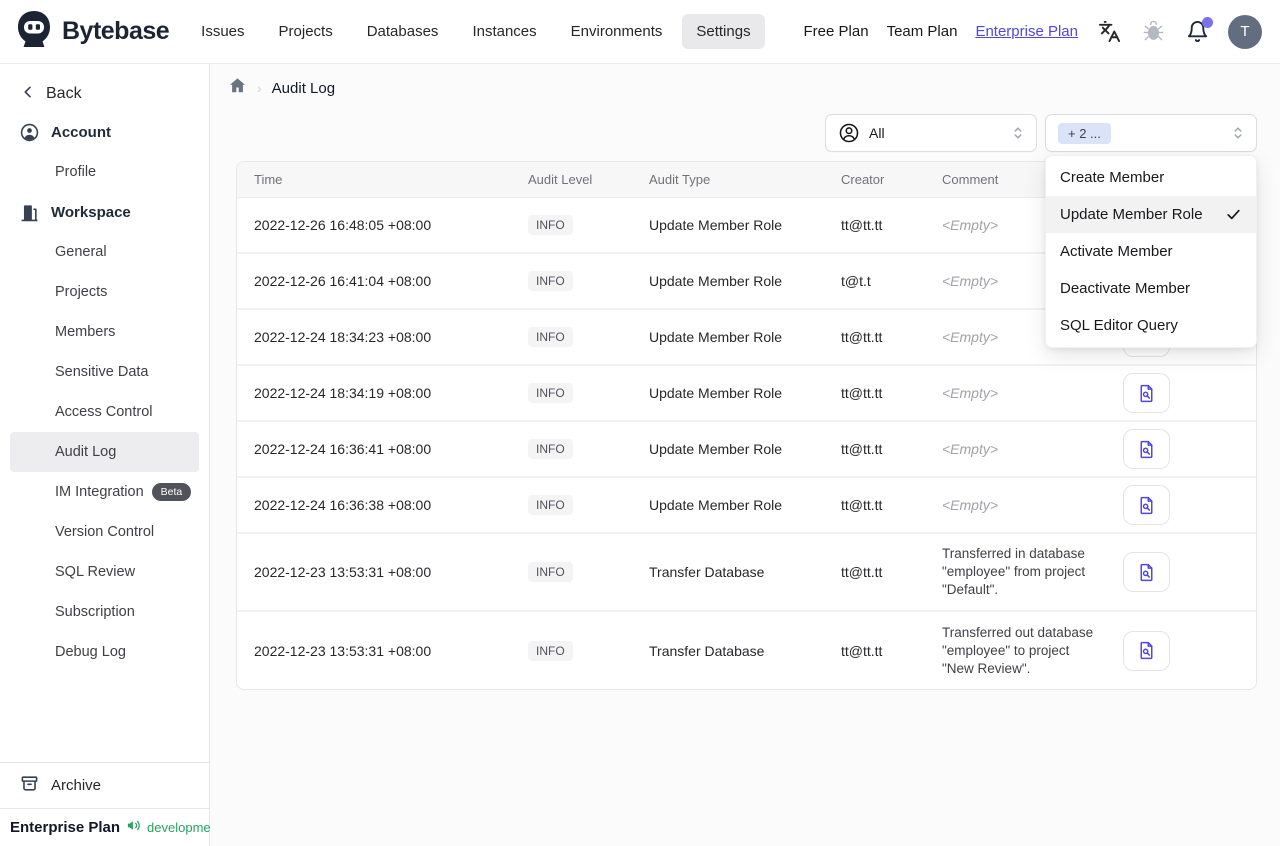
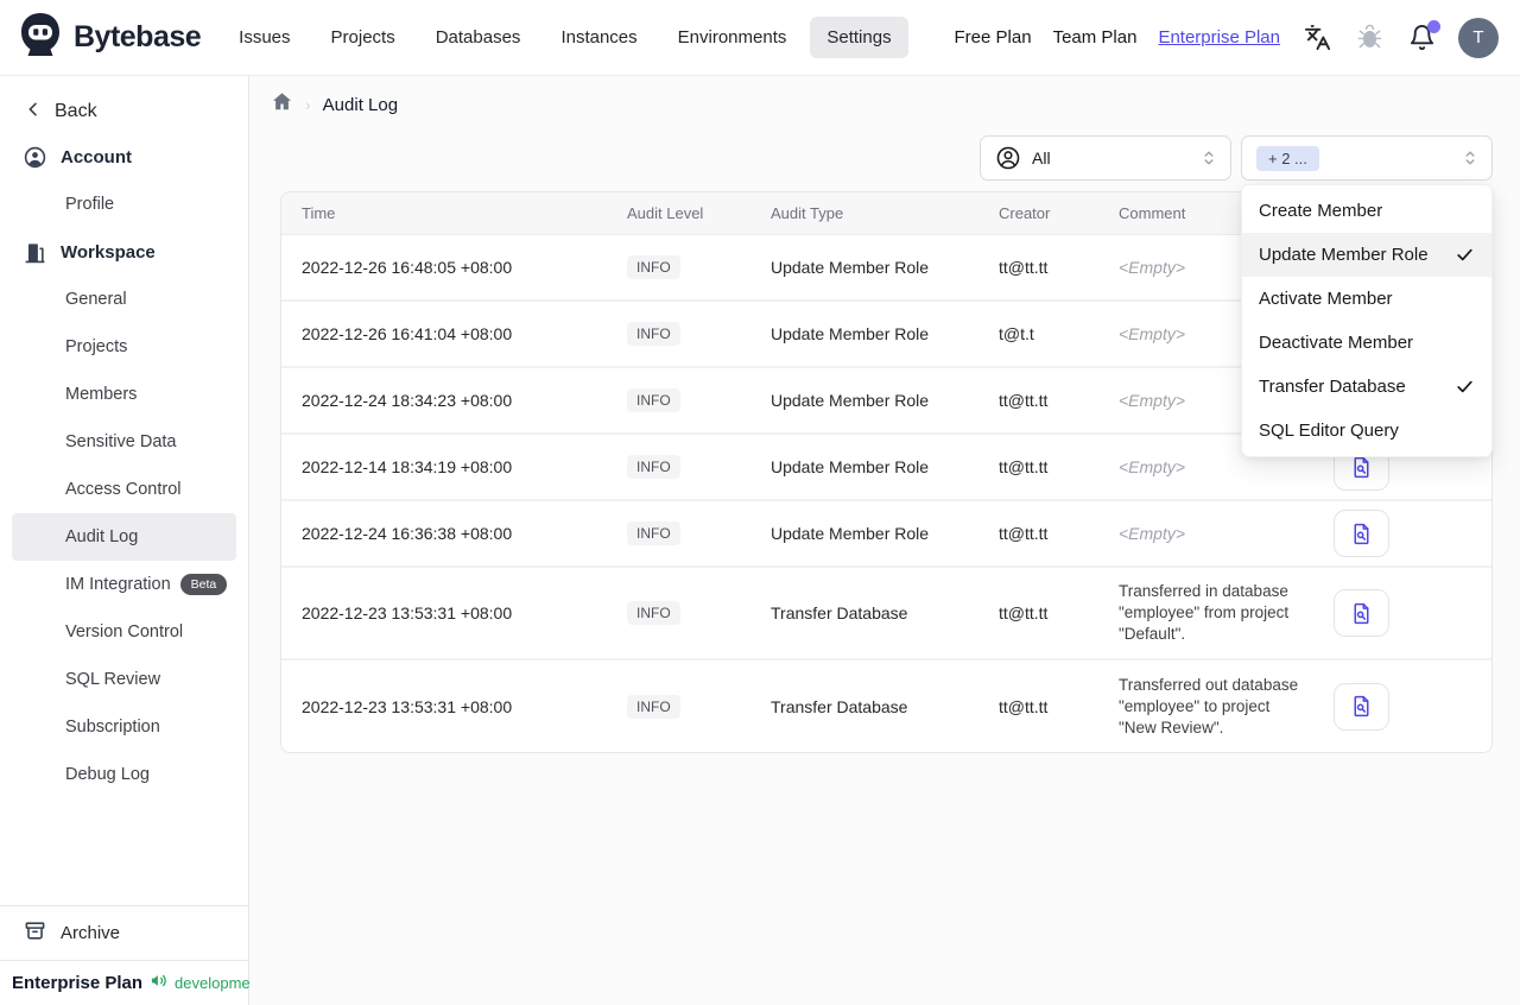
  Bytebase
  Issues
  Projects
  Databases
  Instances
  Environments
  Settings
  Free Plan
  Team Plan
  Enterprise Plan
  T
  Back
  Account
  Profile
  Workspace
  General
  Projects
  Members
  Sensitive Data
  Access Control
  Audit Log
  IM Integration
  Beta
  Version Control
  SQL Review
  Subscription
  Debug Log
  Archive
  Enterprise Plan
  developme
  ›
  Audit Log
  All
  + 2 ...
  Time	Audit Level	Audit Type	Creator	Comment
  2022-12-26 16:48:05 +08:00	INFO	Update Member Role	tt@tt.tt	<Empty>
  2022-12-26 16:41:04 +08:00	INFO	Update Member Role	t@t.t	<Empty>
  2022-12-24 18:34:23 +08:00	INFO	Update Member Role	tt@tt.tt	<Empty>
- 2022-12-24 18:34:19 +08:00	INFO	Update Member Role	tt@tt.tt	<Empty>
+ 2022-12-14 18:34:19 +08:00	INFO	Update Member Role	tt@tt.tt	<Empty>
- 2022-12-24 16:36:41 +08:00	INFO	Update Member Role	tt@tt.tt	<Empty>
  2022-12-24 16:36:38 +08:00	INFO	Update Member Role	tt@tt.tt	<Empty>
  2022-12-23 13:53:31 +08:00	INFO	Transfer Database	tt@tt.tt	Transferred in database "employee" from project "Default".
  2022-12-23 13:53:31 +08:00	INFO	Transfer Database	tt@tt.tt	Transferred out database "employee" to project "New Review".
  Create Member
  Update Member Role
  Activate Member
  Deactivate Member
+ Transfer Database
  SQL Editor Query
